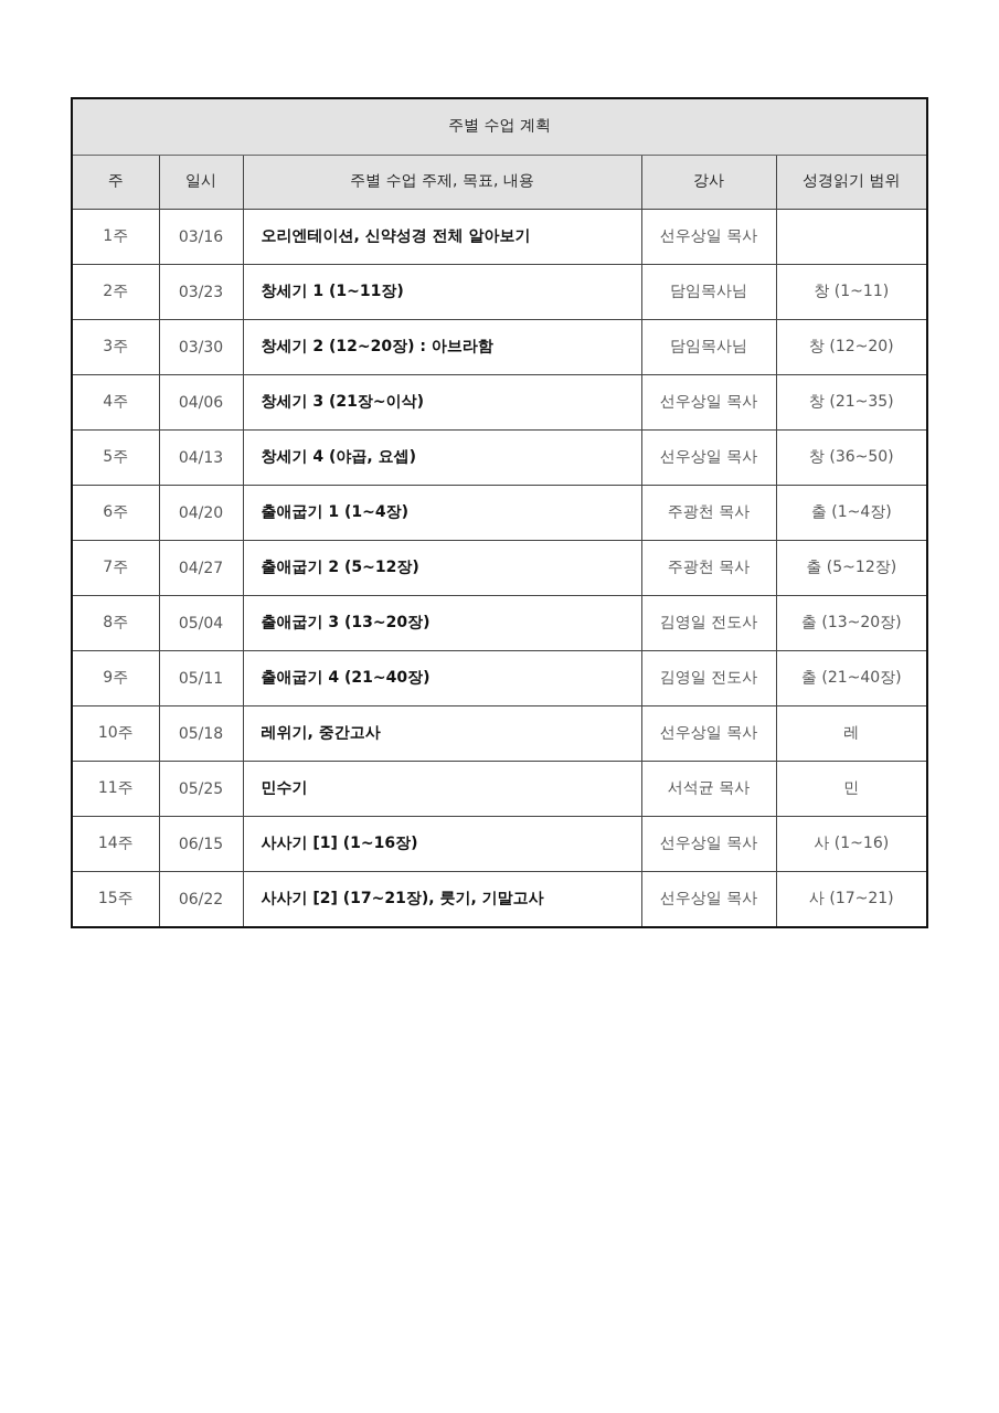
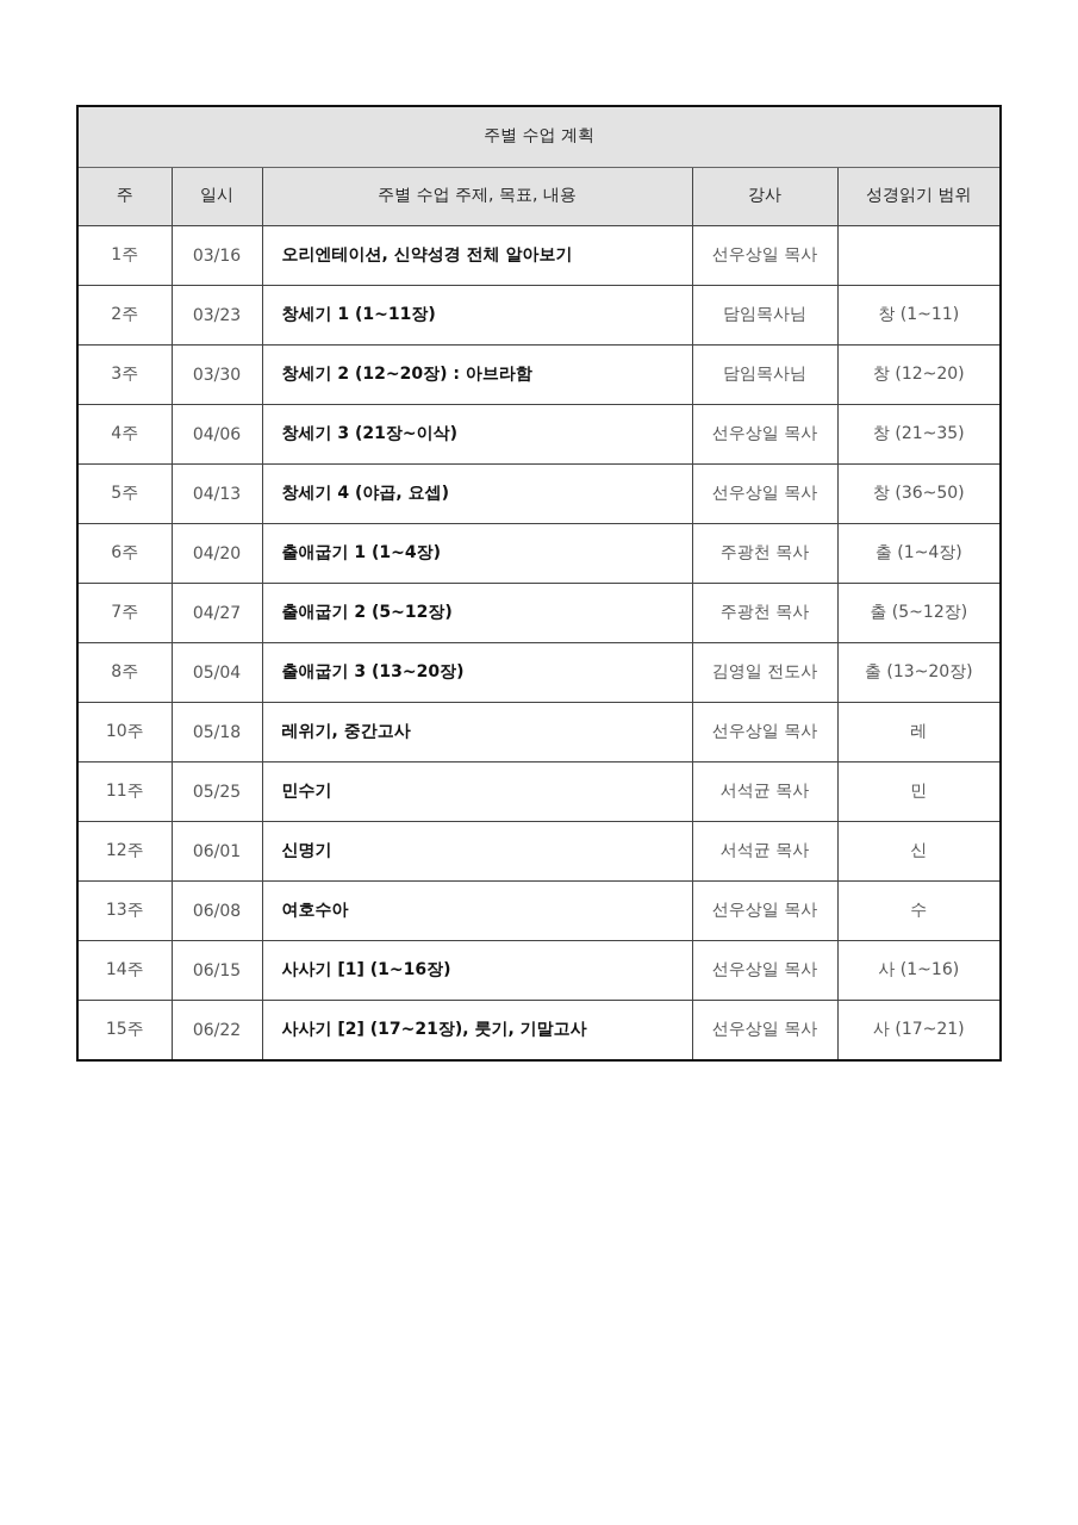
  주별 수업 계획
  주	일시	주별 수업 주제, 목표, 내용	강사	성경읽기 범위
  1주	03/16	오리엔테이션, 신약성경 전체 알아보기	선우상일 목사
  2주	03/23	창세기 1 (1~11장)	담임목사님	창 (1~11)
  3주	03/30	창세기 2 (12~20장) : 아브라함	담임목사님	창 (12~20)
  4주	04/06	창세기 3 (21장~이삭)	선우상일 목사	창 (21~35)
  5주	04/13	창세기 4 (야곱, 요셉)	선우상일 목사	창 (36~50)
  6주	04/20	출애굽기 1 (1~4장)	주광천 목사	출 (1~4장)
  7주	04/27	출애굽기 2 (5~12장)	주광천 목사	출 (5~12장)
  8주	05/04	출애굽기 3 (13~20장)	김영일 전도사	출 (13~20장)
- 9주	05/11	출애굽기 4 (21~40장)	김영일 전도사	출 (21~40장)
  10주	05/18	레위기, 중간고사	선우상일 목사	레
  11주	05/25	민수기	서석균 목사	민
+ 12주	06/01	신명기	서석균 목사	신
+ 13주	06/08	여호수아	선우상일 목사	수
  14주	06/15	사사기 [1] (1~16장)	선우상일 목사	사 (1~16)
  15주	06/22	사사기 [2] (17~21장), 룻기, 기말고사	선우상일 목사	사 (17~21)
